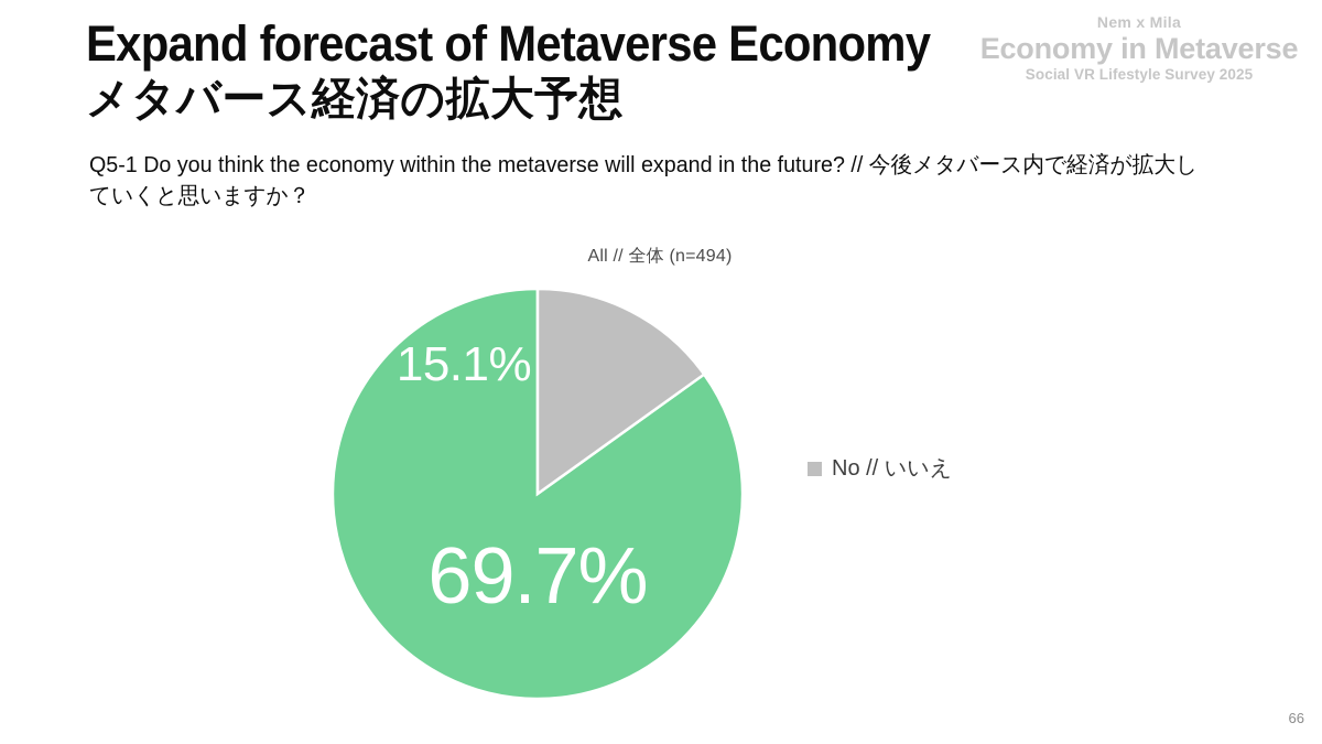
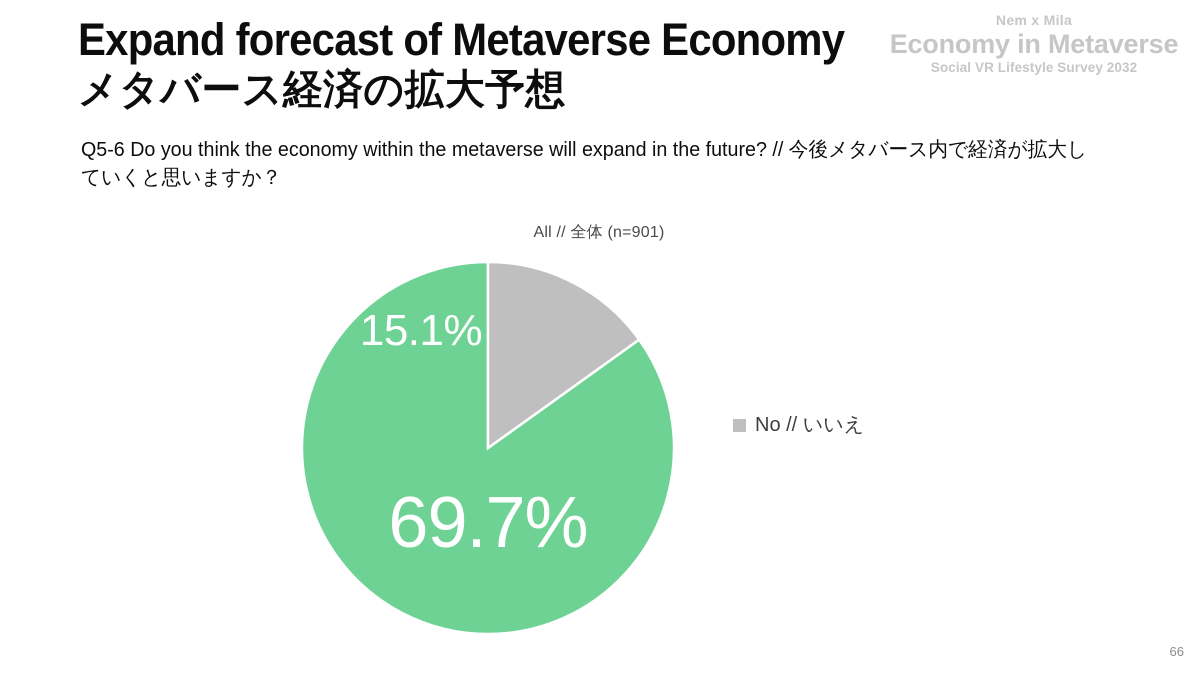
  Expand forecast of Metaverse Economy
  メタバース経済の拡大予想
  Nem x Mila
  Economy in Metaverse
- Social VR Lifestyle Survey 2025
+ Social VR Lifestyle Survey 2032
- Q5-1 Do you think the economy within the metaverse will expand in the future? // 今後メタバース内で経済が拡大していくと思いますか？
+ Q5-6 Do you think the economy within the metaverse will expand in the future? // 今後メタバース内で経済が拡大していくと思いますか？
- All // 全体 (n=494)
+ All // 全体 (n=901)
  69.7%
  15.1%
  No // いいえ
  66
